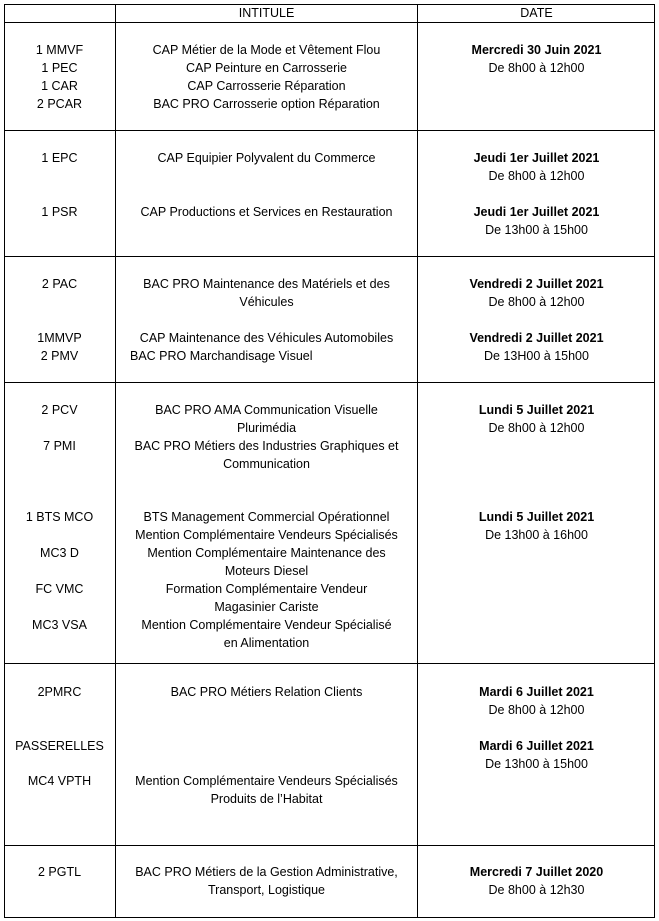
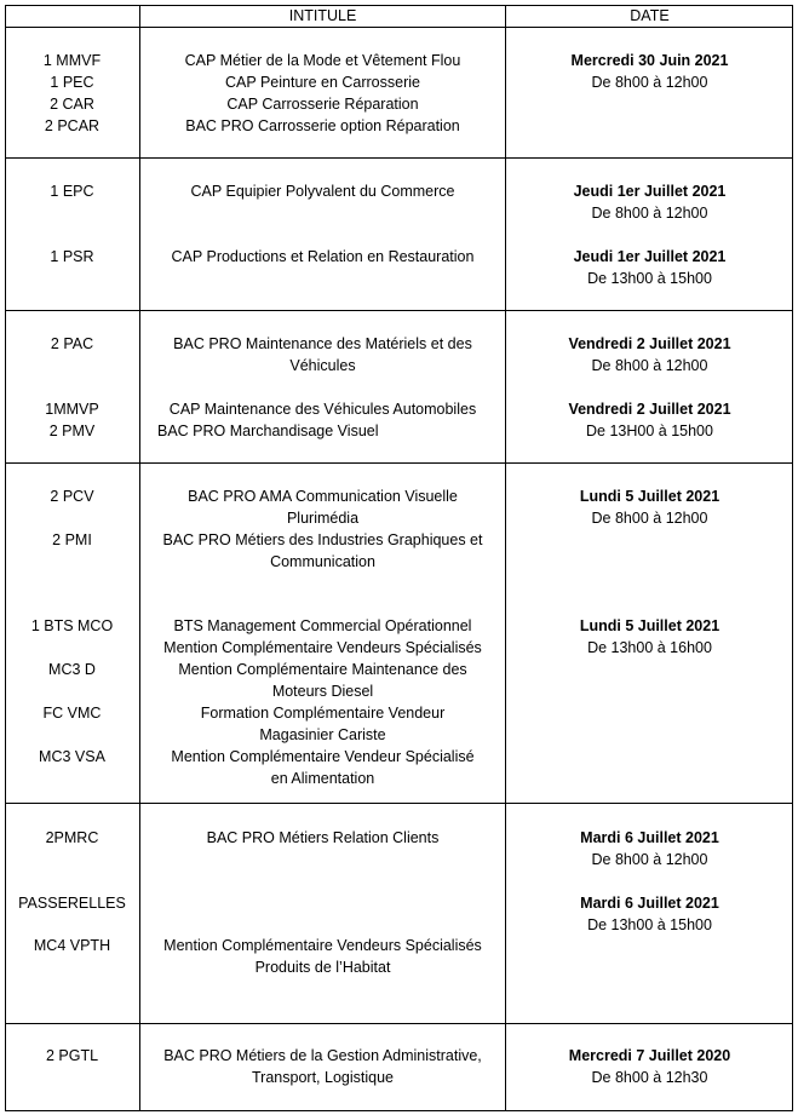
  INTITULE
  DATE
  1 MMVF
  1 PEC
- 1 CAR
+ 2 CAR
  2 PCAR
  CAP Métier de la Mode et Vêtement Flou
  CAP Peinture en Carrosserie
  CAP Carrosserie Réparation
  BAC PRO Carrosserie option Réparation
  Mercredi 30 Juin 2021
  De 8h00 à 12h00
  1 EPC
  1 PSR
  CAP Equipier Polyvalent du Commerce
- CAP Productions et Services en Restauration
+ CAP Productions et Relation en Restauration
  Jeudi 1er Juillet 2021
  De 8h00 à 12h00
  Jeudi 1er Juillet 2021
  De 13h00 à 15h00
  2 PAC
  1MMVP
  2 PMV
  BAC PRO Maintenance des Matériels et des
  Véhicules
  CAP Maintenance des Véhicules Automobiles
  BAC PRO Marchandisage Visuel
  Vendredi 2 Juillet 2021
  De 8h00 à 12h00
  Vendredi 2 Juillet 2021
  De 13H00 à 15h00
  2 PCV
- 7 PMI
+ 2 PMI
  1 BTS MCO
  MC3 D
  FC VMC
  MC3 VSA
  BAC PRO AMA Communication Visuelle
  Plurimédia
  BAC PRO Métiers des Industries Graphiques et
  Communication
  BTS Management Commercial Opérationnel
  Mention Complémentaire Vendeurs Spécialisés
  Mention Complémentaire Maintenance des
  Moteurs Diesel
  Formation Complémentaire Vendeur
  Magasinier Cariste
  Mention Complémentaire Vendeur Spécialisé
  en Alimentation
  Lundi 5 Juillet 2021
  De 8h00 à 12h00
  Lundi 5 Juillet 2021
  De 13h00 à 16h00
  2PMRC
  PASSERELLES
  MC4 VPTH
  BAC PRO Métiers Relation Clients
  Mention Complémentaire Vendeurs Spécialisés
  Produits de l’Habitat
  Mardi 6 Juillet 2021
  De 8h00 à 12h00
  Mardi 6 Juillet 2021
  De 13h00 à 15h00
  2 PGTL
  BAC PRO Métiers de la Gestion Administrative,
  Transport, Logistique
  Mercredi 7 Juillet 2020
  De 8h00 à 12h30
